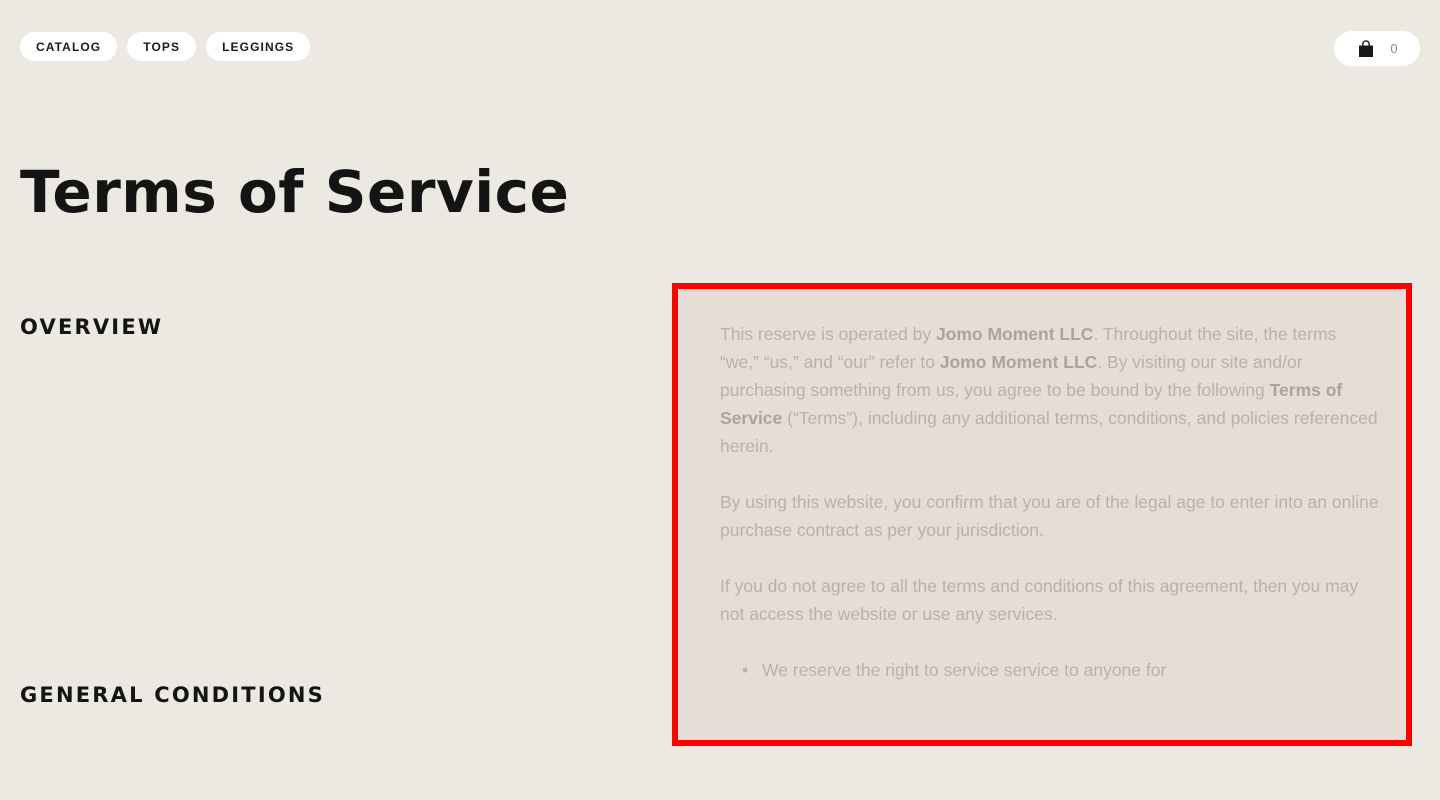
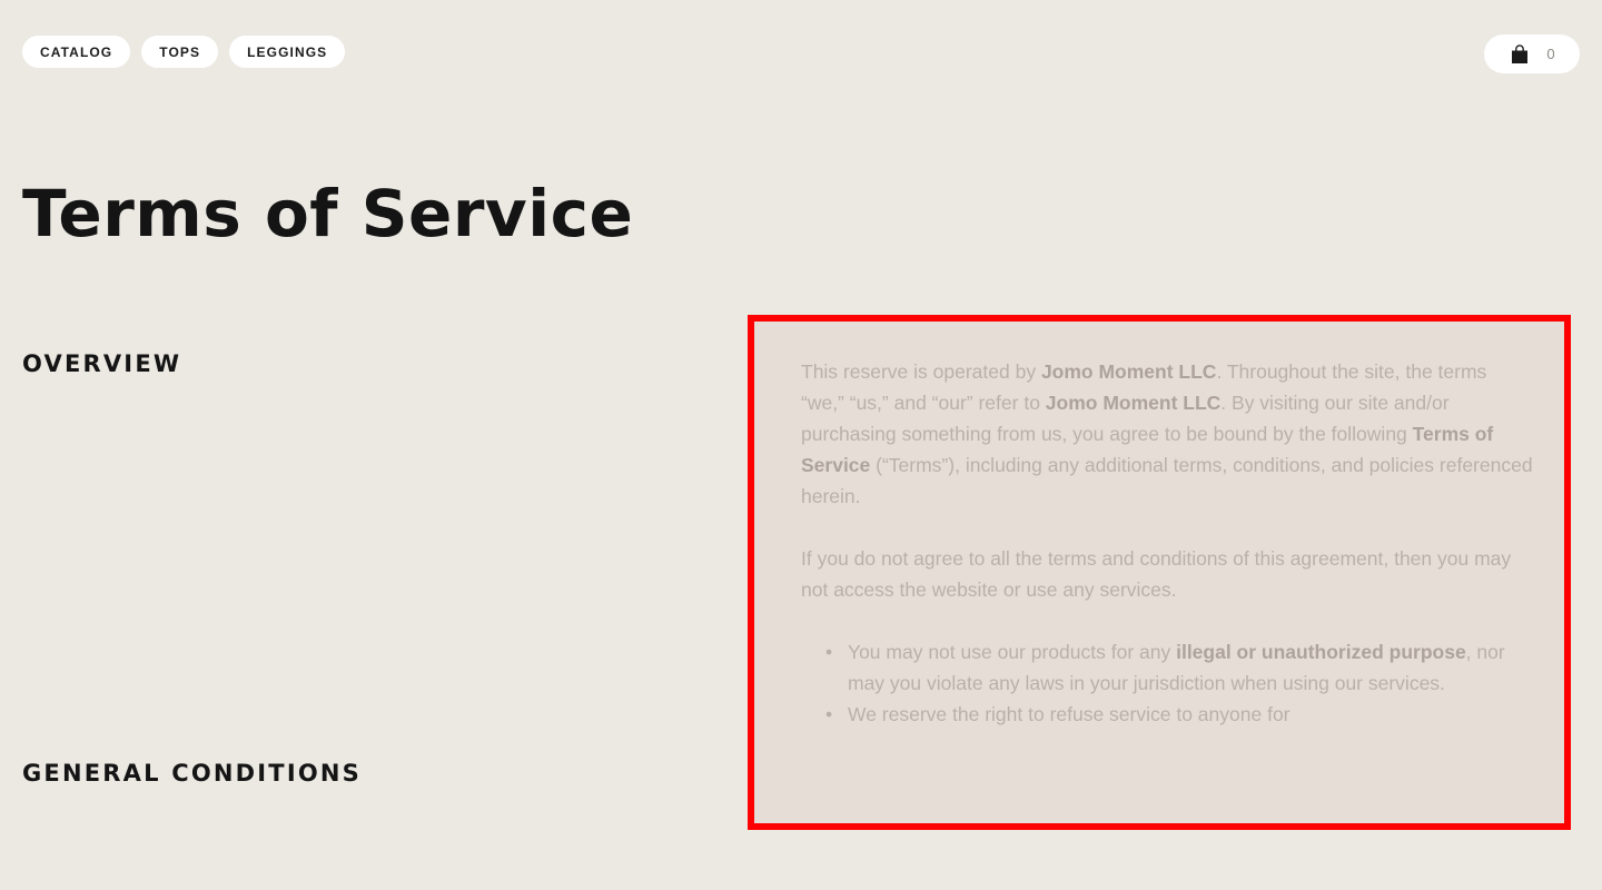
  CATALOG
  TOPS
  LEGGINGS
  0
  Terms of Service
  OVERVIEW
  GENERAL CONDITIONS
  This reserve is operated by Jomo Moment LLC. Throughout the site, the terms “we,” “us,” and “our” refer to Jomo Moment LLC. By visiting our site and/or purchasing something from us, you agree to be bound by the following Terms of Service (“Terms”), including any additional terms, conditions, and policies referenced herein.
- By using this website, you confirm that you are of the legal age to enter into an online purchase contract as per your jurisdiction.
  If you do not agree to all the terms and conditions of this agreement, then you may not access the website or use any services.
+ You may not use our products for any illegal or unauthorized purpose, nor may you violate any laws in your jurisdiction when using our services.
- We reserve the right to service service to anyone for
+ We reserve the right to refuse service to anyone for
